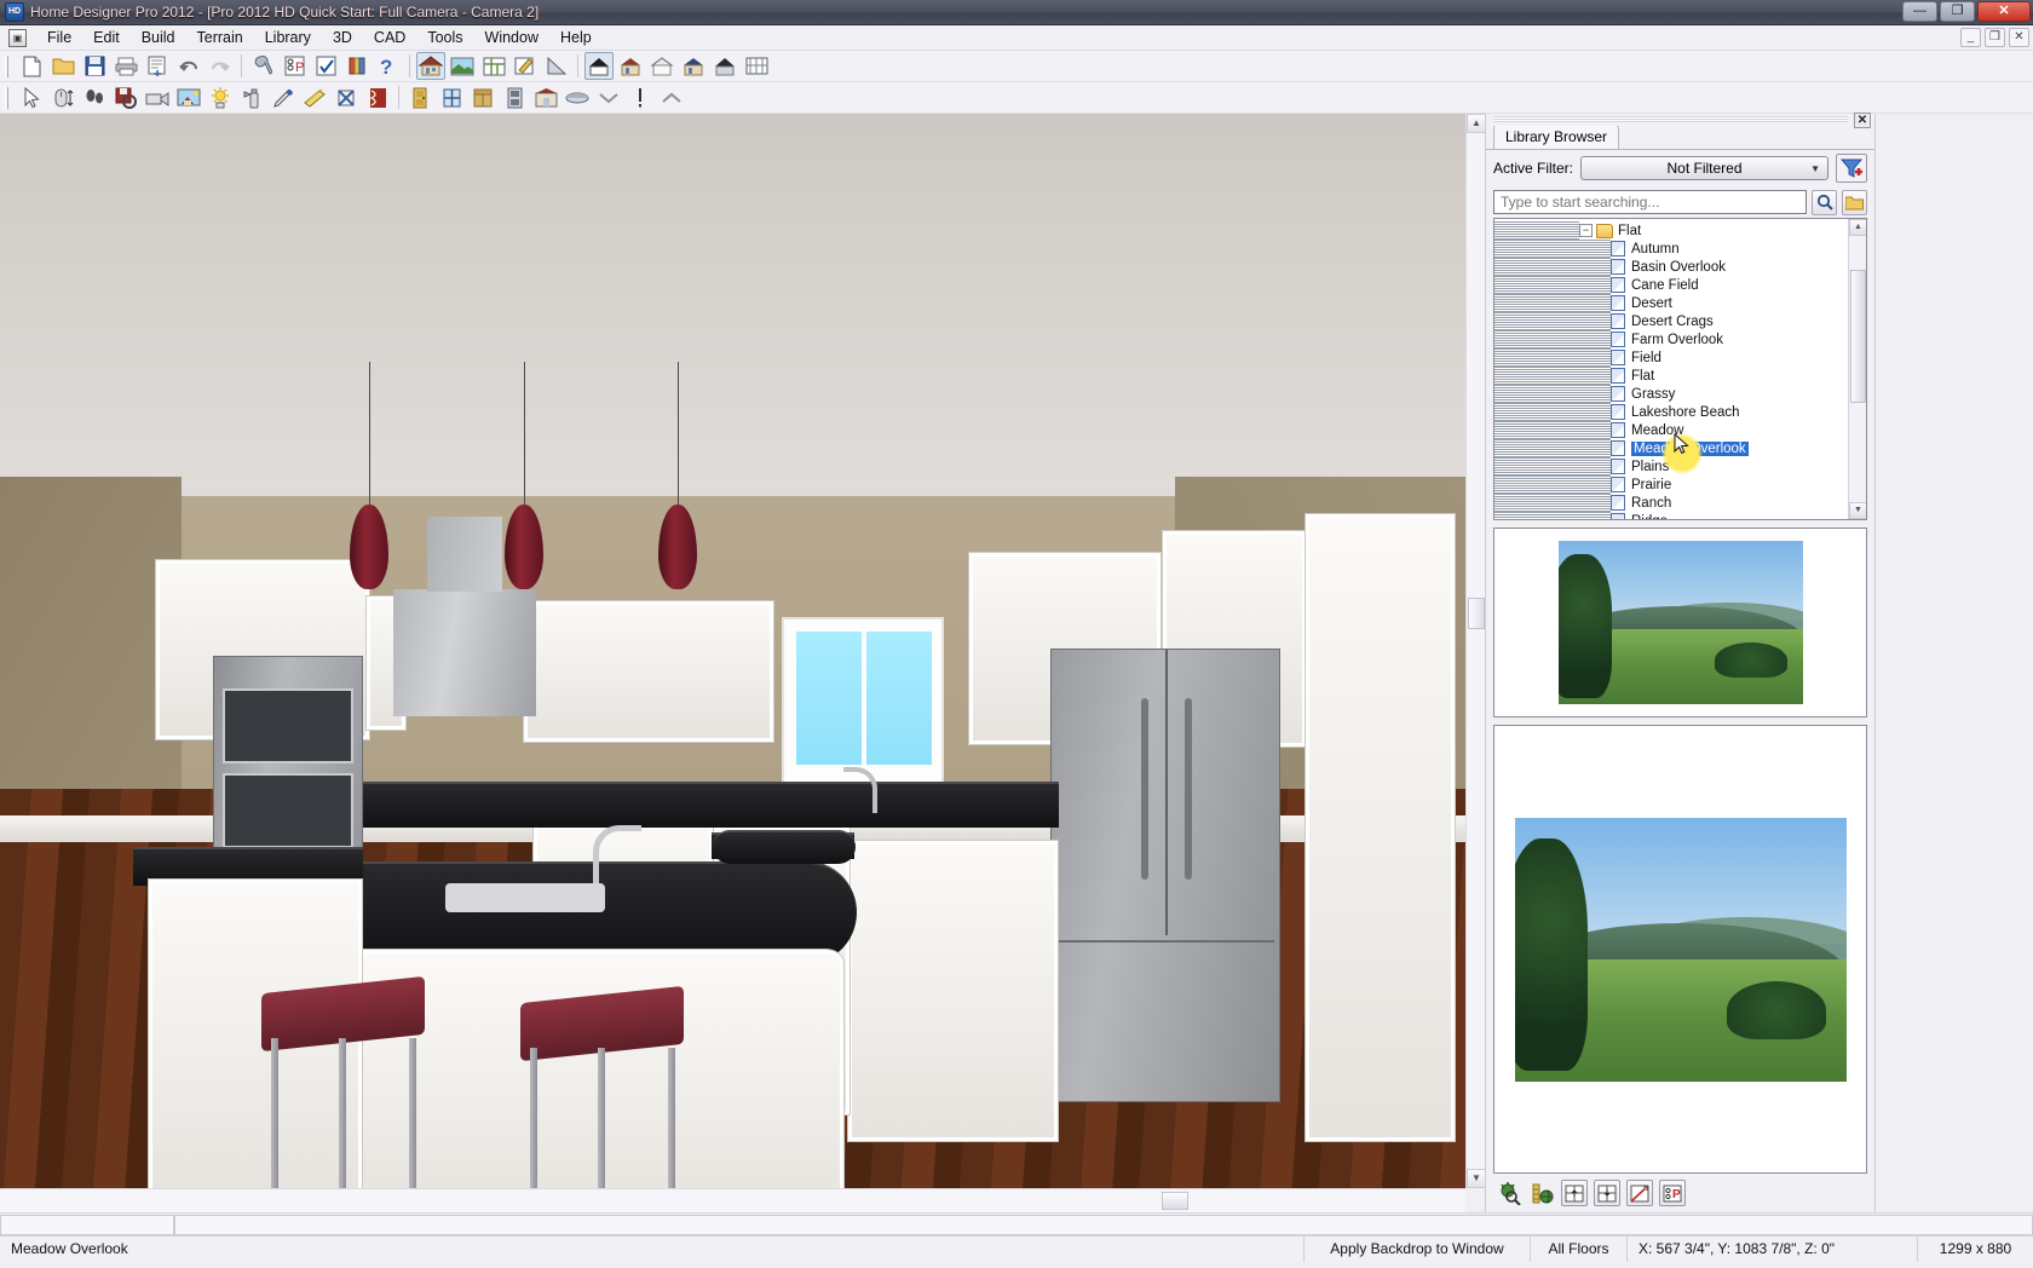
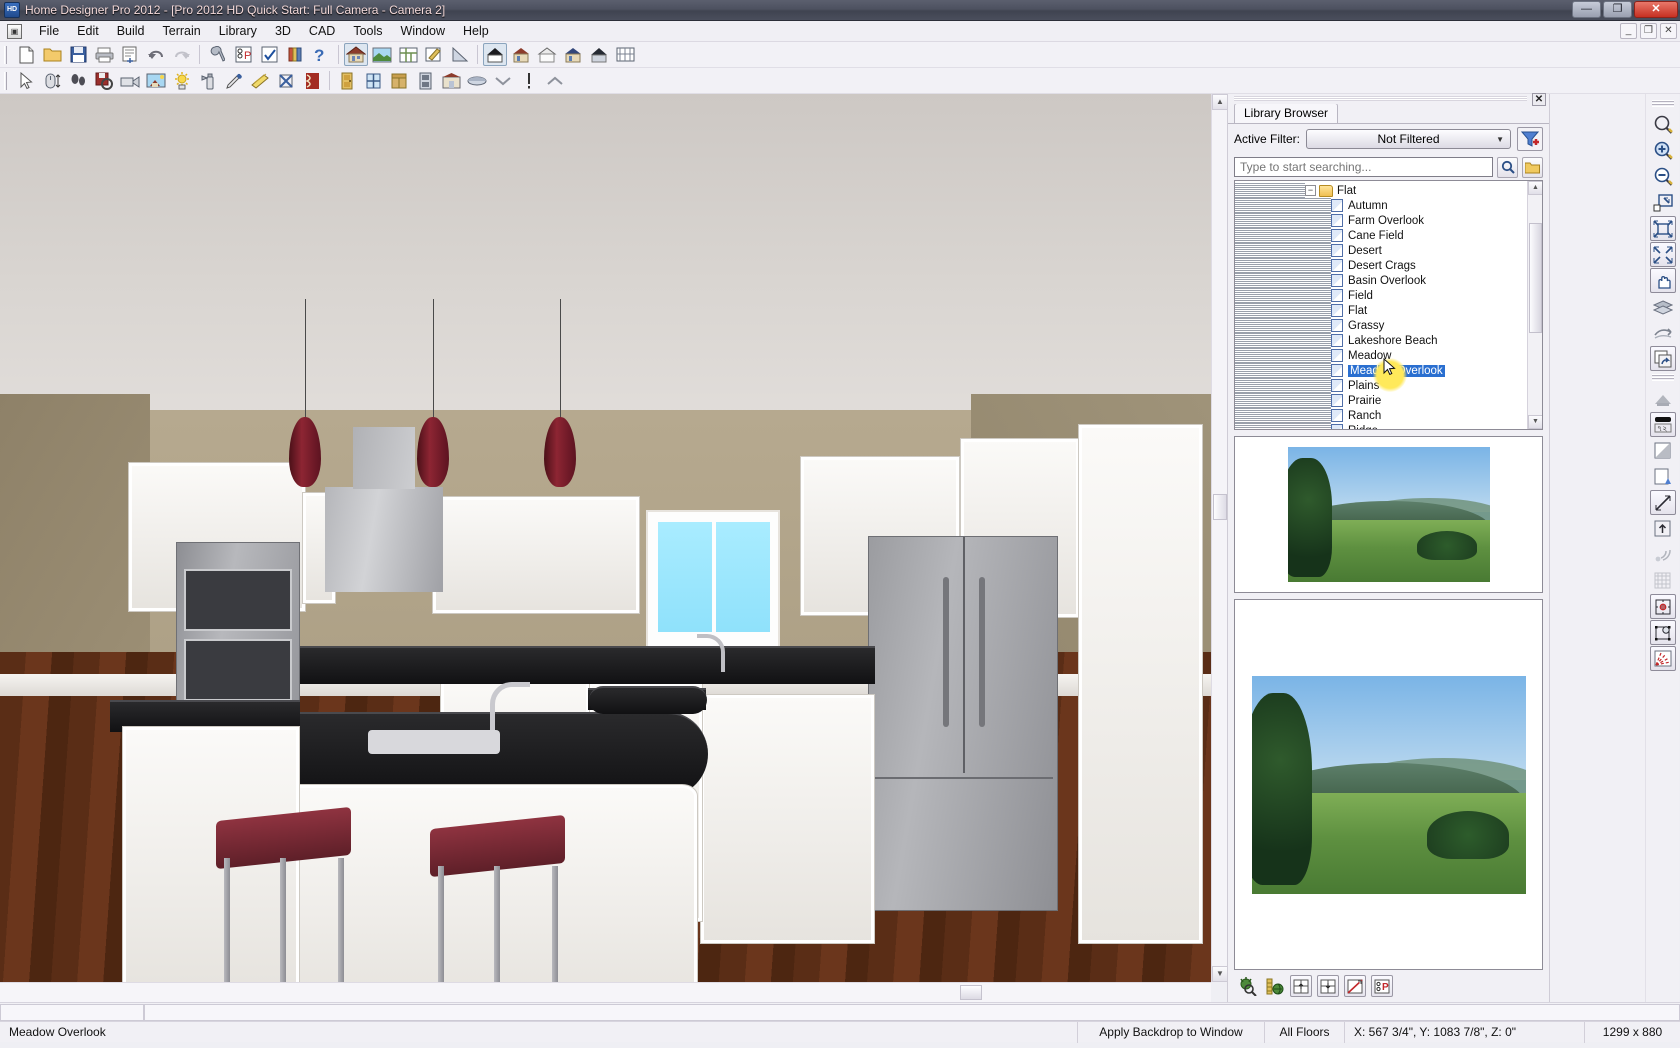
  Home Designer Pro 2012 - [Pro 2012 HD Quick Start: Full Camera - Camera 2]
  —
  ❐
  ✕
  ▣
  File
  Edit
  Build
  Terrain
  Library
  3D
  CAD
  Tools
  Window
  Help
  _
  ❐
  ✕
  P
  ?
  ▲
  ▼
  ✕
  Library Browser
  Active Filter:
  Not Filtered
  ▼
  Type to start searching...
  −
  Flat
  Autumn
- Basin Overlook
+ Farm Overlook
  Cane Field
  Desert
  Desert Crags
- Farm Overlook
+ Basin Overlook
  Field
  Flat
  Grassy
  Lakeshore Beach
  Meadow
  Meaverlook
  Plain
  Prairie
  Ranch
  P
+ ৭২
  Meadow Overlook
  Apply Backdrop to Window
  All Floors
  X: 567 3/4", Y: 1083 7/8", Z: 0"
  1299 x 880
